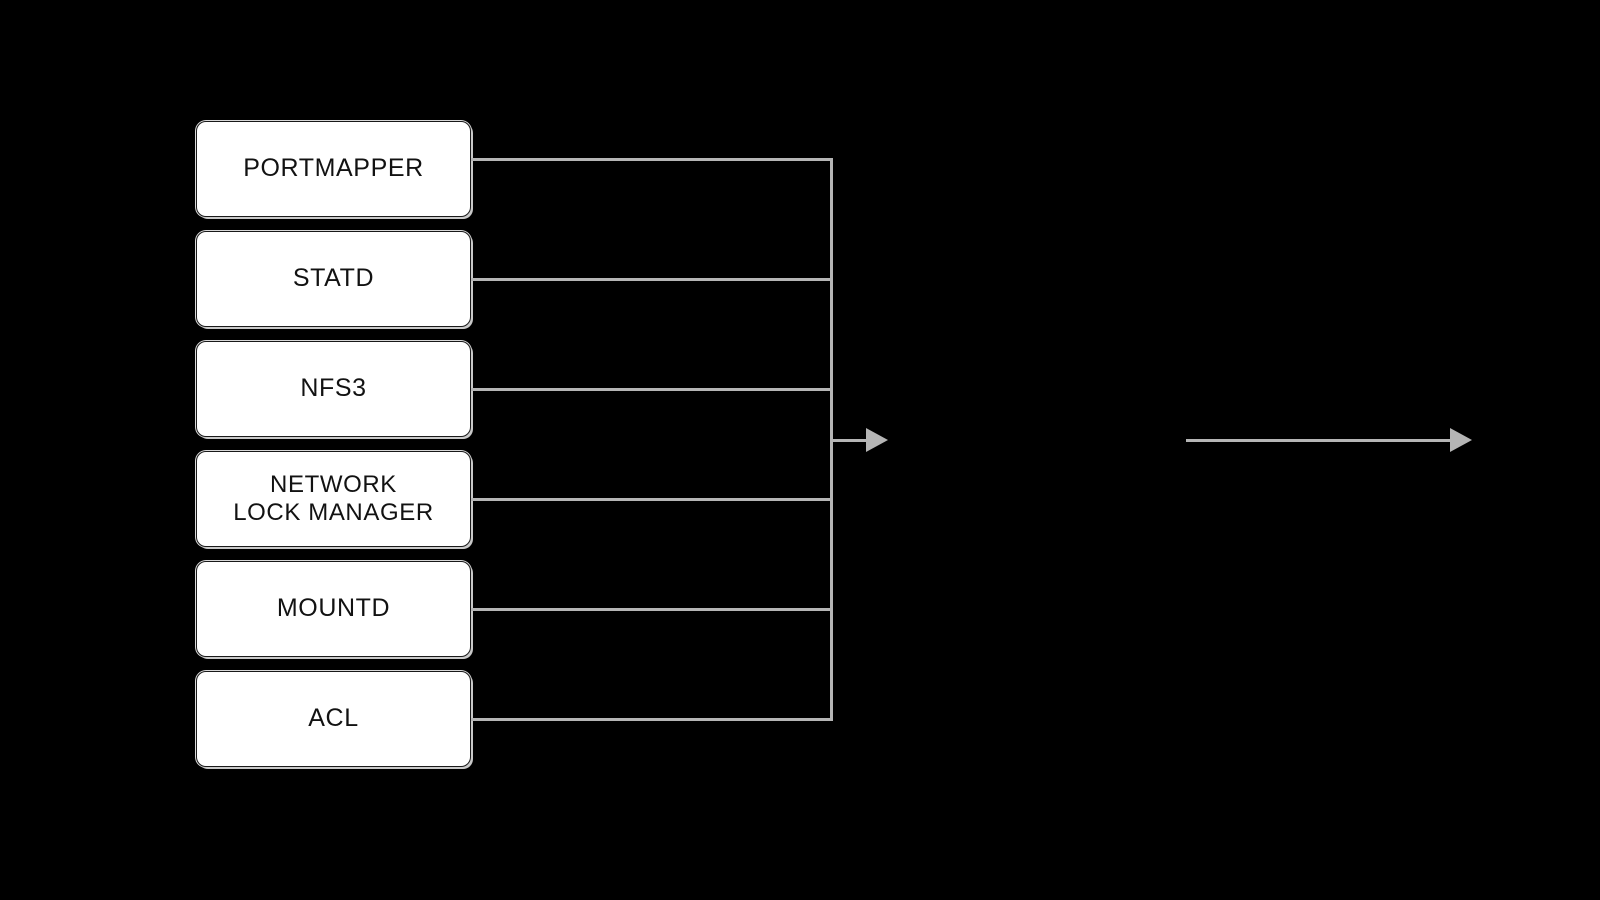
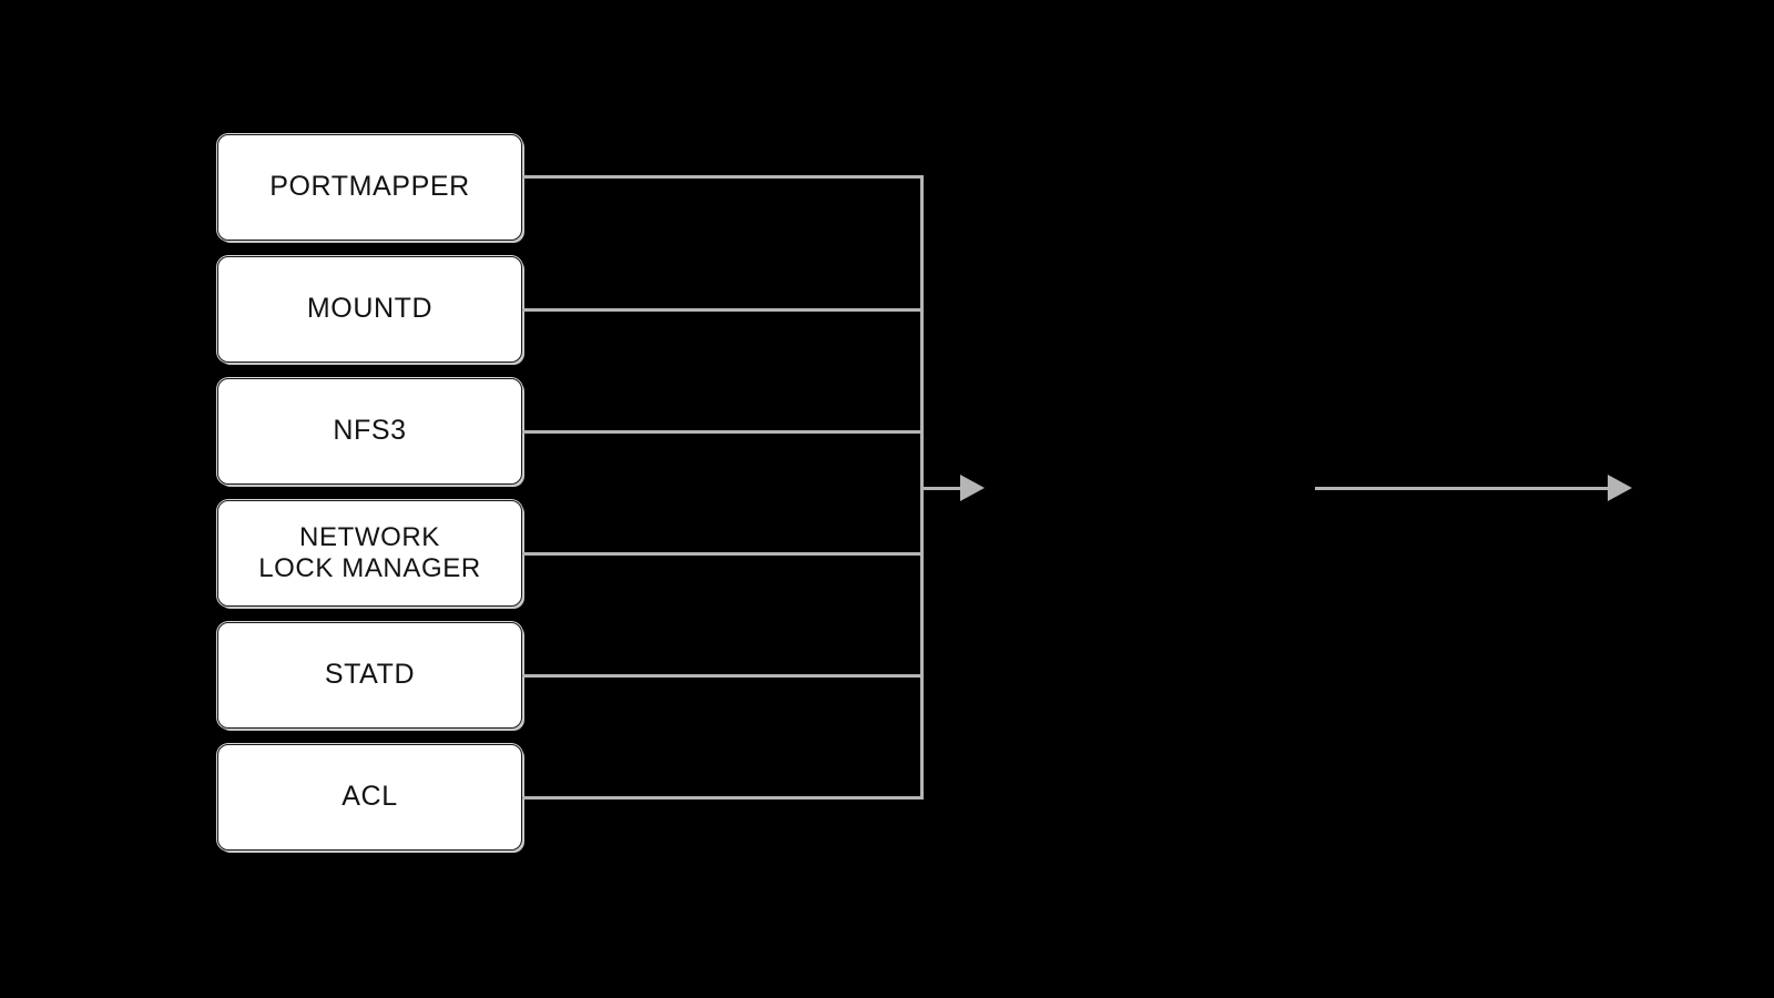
  PORTMAPPER
- STATD
+ MOUNTD
  NFS3
  NETWORK
  LOCK MANAGER
- MOUNTD
+ STATD
  ACL
